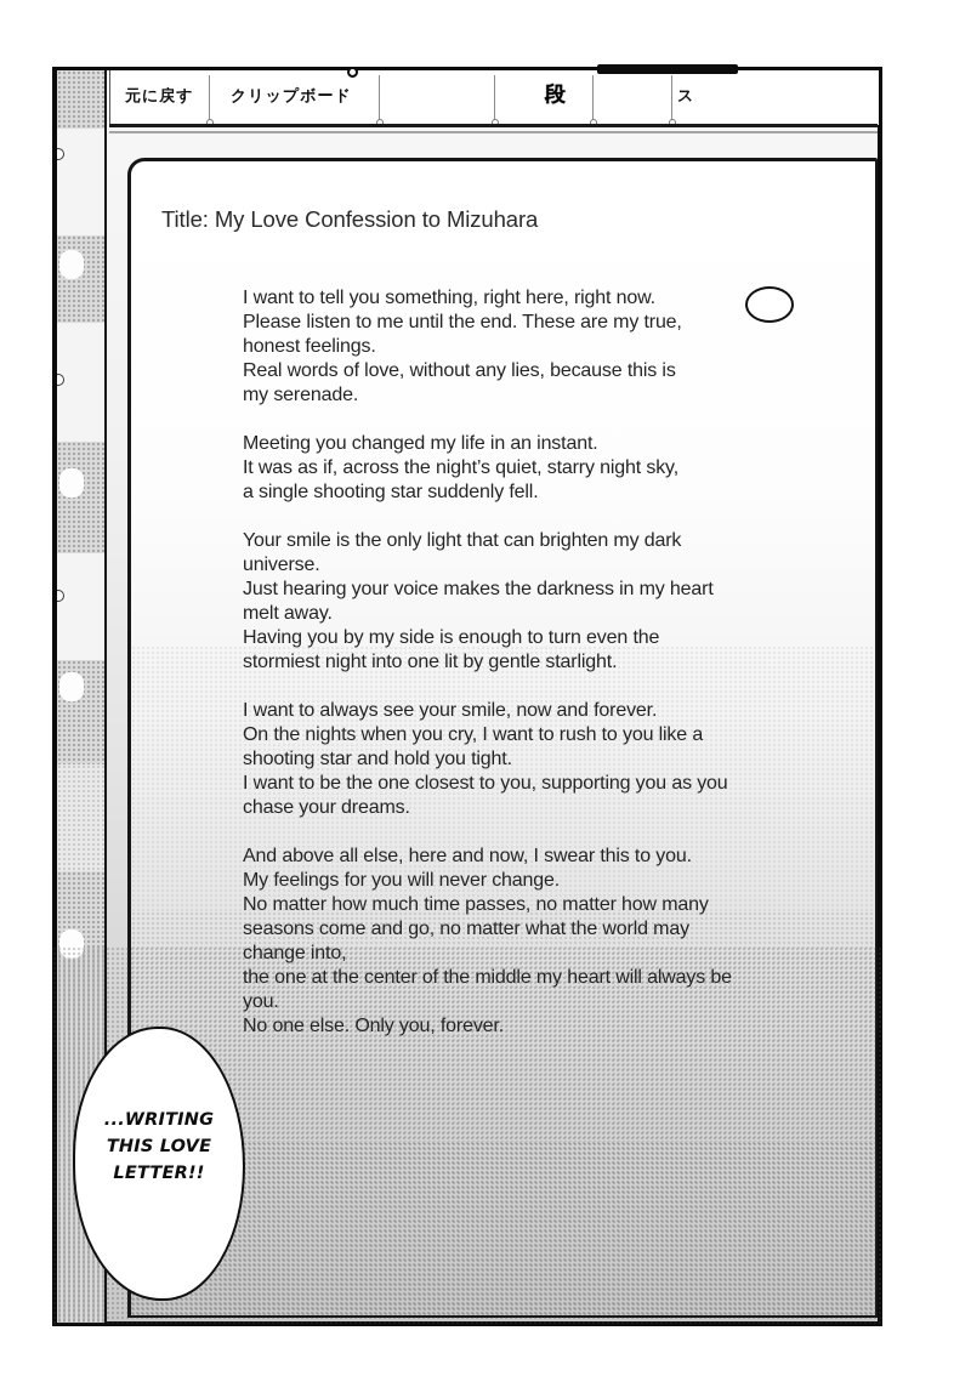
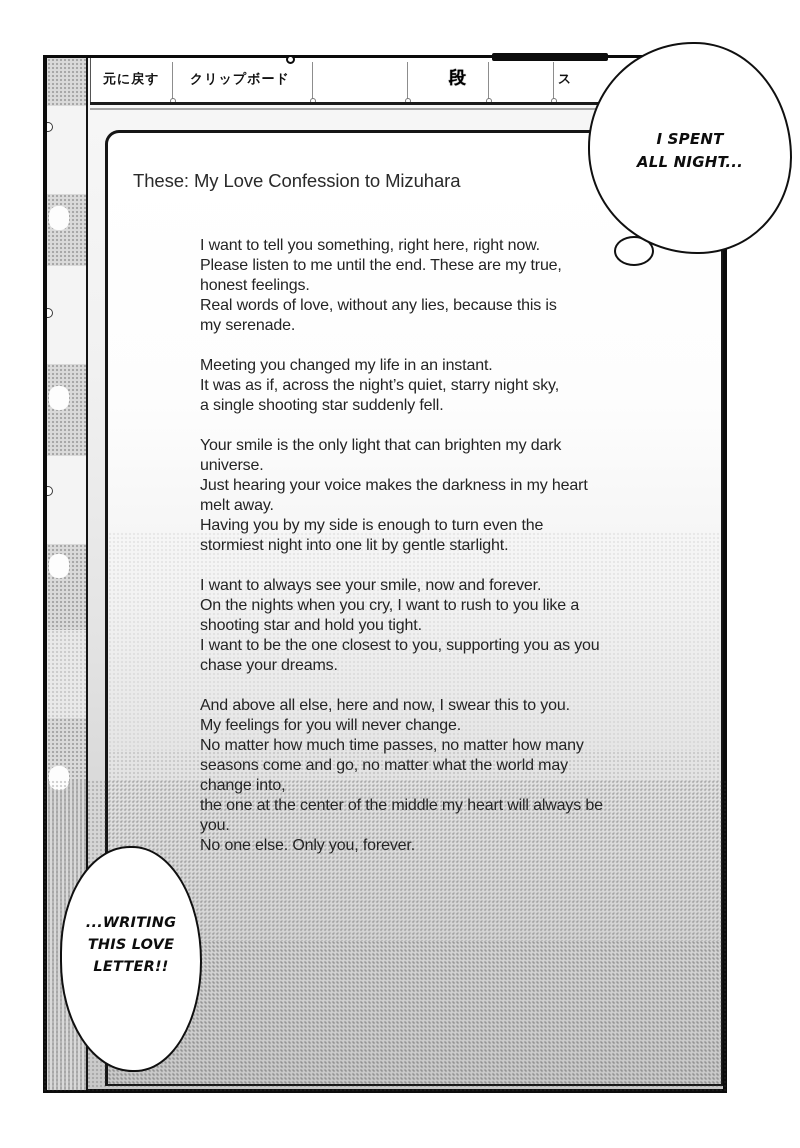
  元に戻す
  クリップボード
  段
  ス
- Title: My Love Confession to Mizuhara
+ These: My Love Confession to Mizuhara
  I want to tell you something, right here, right now.
  Please listen to me until the end. These are my true,
  honest feelings.
  Real words of love, without any lies, because this is
  my serenade.
  Meeting you changed my life in an instant.
  It was as if, across the night’s quiet, starry night sky,
  a single shooting star suddenly fell.
  Your smile is the only light that can brighten my dark
  universe.
  Just hearing your voice makes the darkness in my heart
  melt away.
  Having you by my side is enough to turn even the
  stormiest night into one lit by gentle starlight.
  I want to always see your smile, now and forever.
  On the nights when you cry, I want to rush to you like a
  shooting star and hold you tight.
  I want to be the one closest to you, supporting you as you
  chase your dreams.
  And above all else, here and now, I swear this to you.
  My feelings for you will never change.
  No matter how much time passes, no matter how many
  seasons come and go, no matter what the world may
  change into,
  the one at the center of the middle my heart will always be
  you.
  No one else. Only you, forever.
+ I SPENT
+ ALL NIGHT...
  ...WRITING
  THIS LOVE
  LETTER!!
